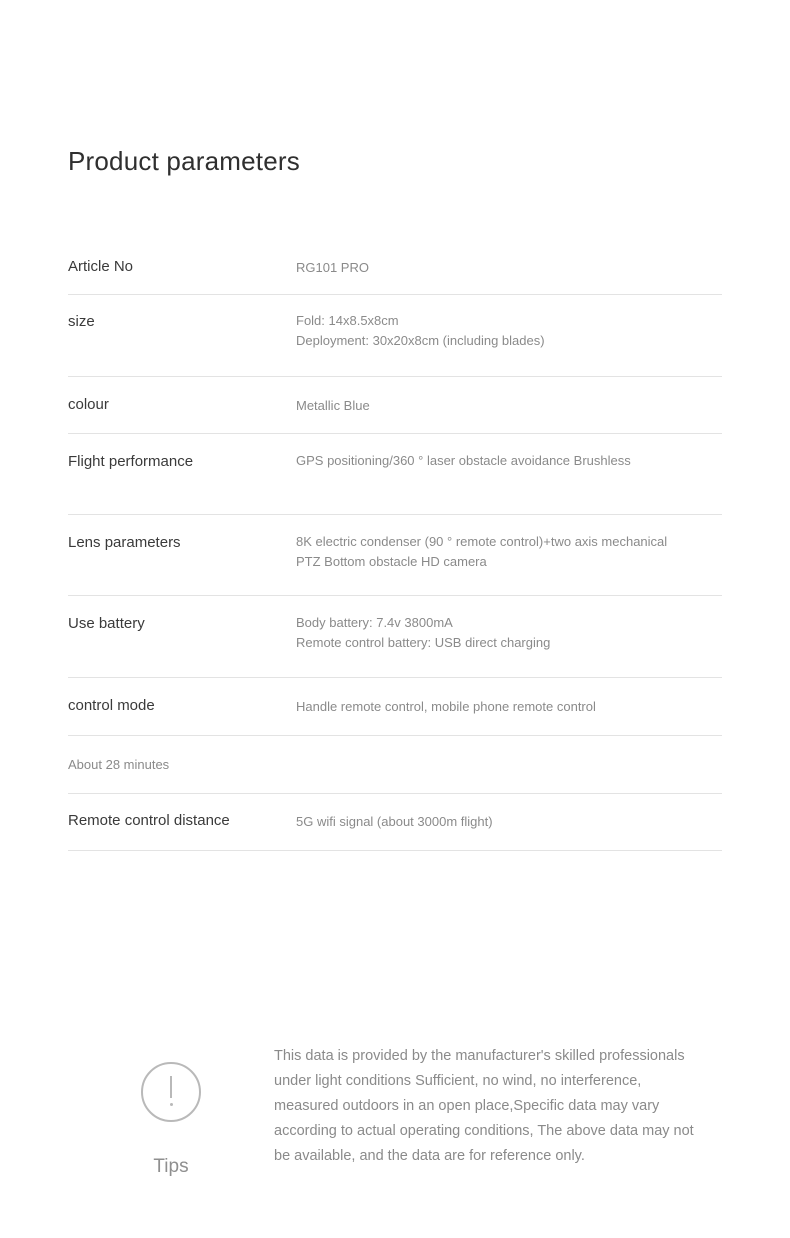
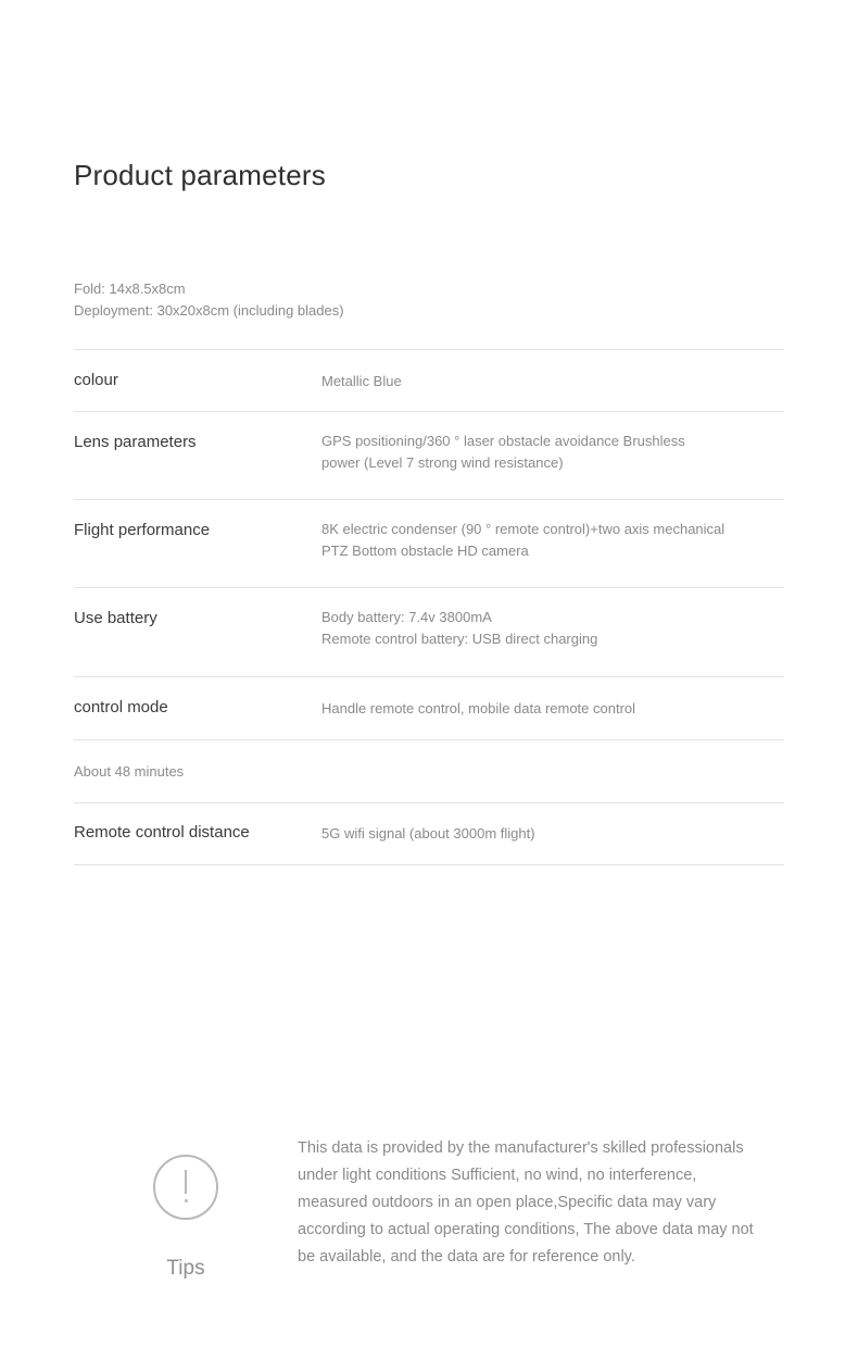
  Product parameters
- Article No
- RG101 PRO
- size
  Fold: 14x8.5x8cm
  Deployment: 30x20x8cm (including blades)
  colour
  Metallic Blue
- Flight performance
+ Lens parameters
  GPS positioning/360 ° laser obstacle avoidance Brushless
+ power (Level 7 strong wind resistance)
- Lens parameters
+ Flight performance
  8K electric condenser (90 ° remote control)+two axis mechanical
  PTZ Bottom obstacle HD camera
  Use battery
  Body battery: 7.4v 3800mA
  Remote control battery: USB direct charging
  control mode
- Handle remote control, mobile phone remote control
+ Handle remote control, mobile data remote control
- About 28 minutes
+ About 48 minutes
  Remote control distance
  5G wifi signal (about 3000m flight)
  Tips
  This data is provided by the manufacturer's skilled professionals under light conditions Sufficient, no wind, no interference, measured outdoors in an open place,Specific data may vary according to actual operating conditions, The above data may not be available, and the data are for reference only.
